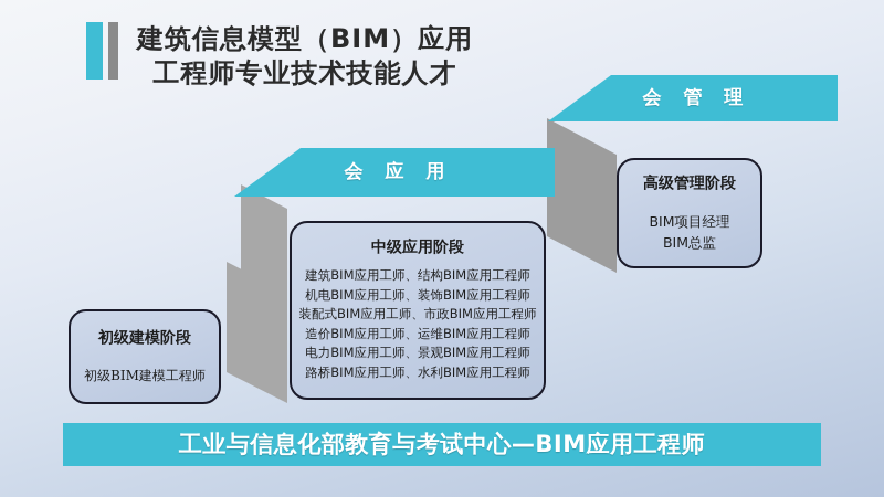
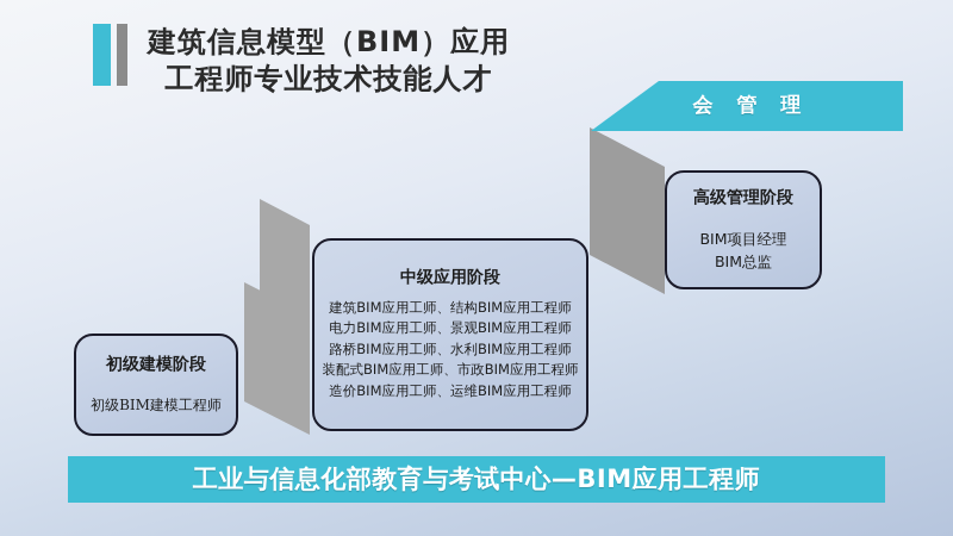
  建筑信息模型（BIM）应用
  工程师专业技术技能人才
- 会 应 用
  会 管 理
  初级建模阶段
  初级BIM建模工程师
  中级应用阶段
  建筑BIM应用工师、结构BIM应用工程师
- 机电BIM应用工师、装饰BIM应用工程师
- 装配式BIM应用工师、市政BIM应用工程师
+ 电力BIM应用工师、景观BIM应用工程师
- 造价BIM应用工师、运维BIM应用工程师
+ 路桥BIM应用工师、水利BIM应用工程师
- 电力BIM应用工师、景观BIM应用工程师
+ 装配式BIM应用工师、市政BIM应用工程师
- 路桥BIM应用工师、水利BIM应用工程师
+ 造价BIM应用工师、运维BIM应用工程师
  高级管理阶段
  BIM项目经理
  BIM总监
  工业与信息化部教育与考试中心—BIM应用工程师
